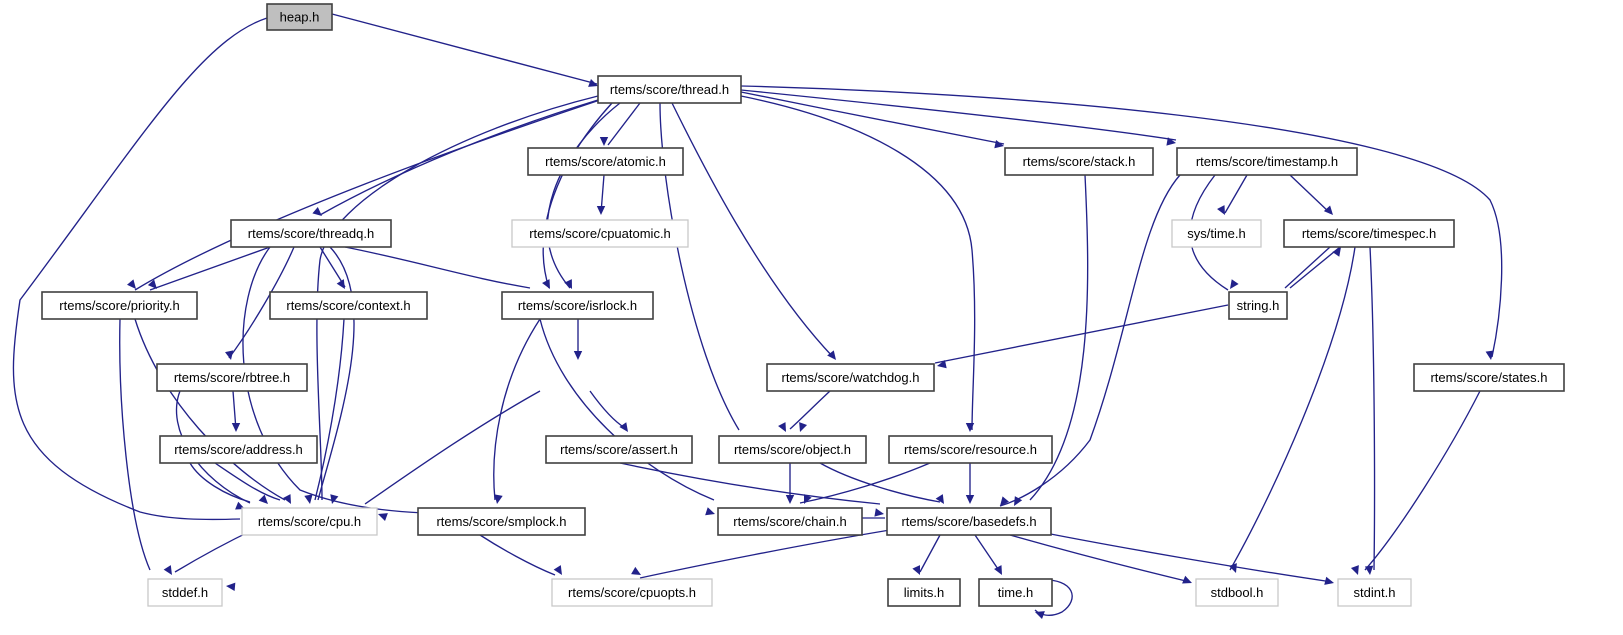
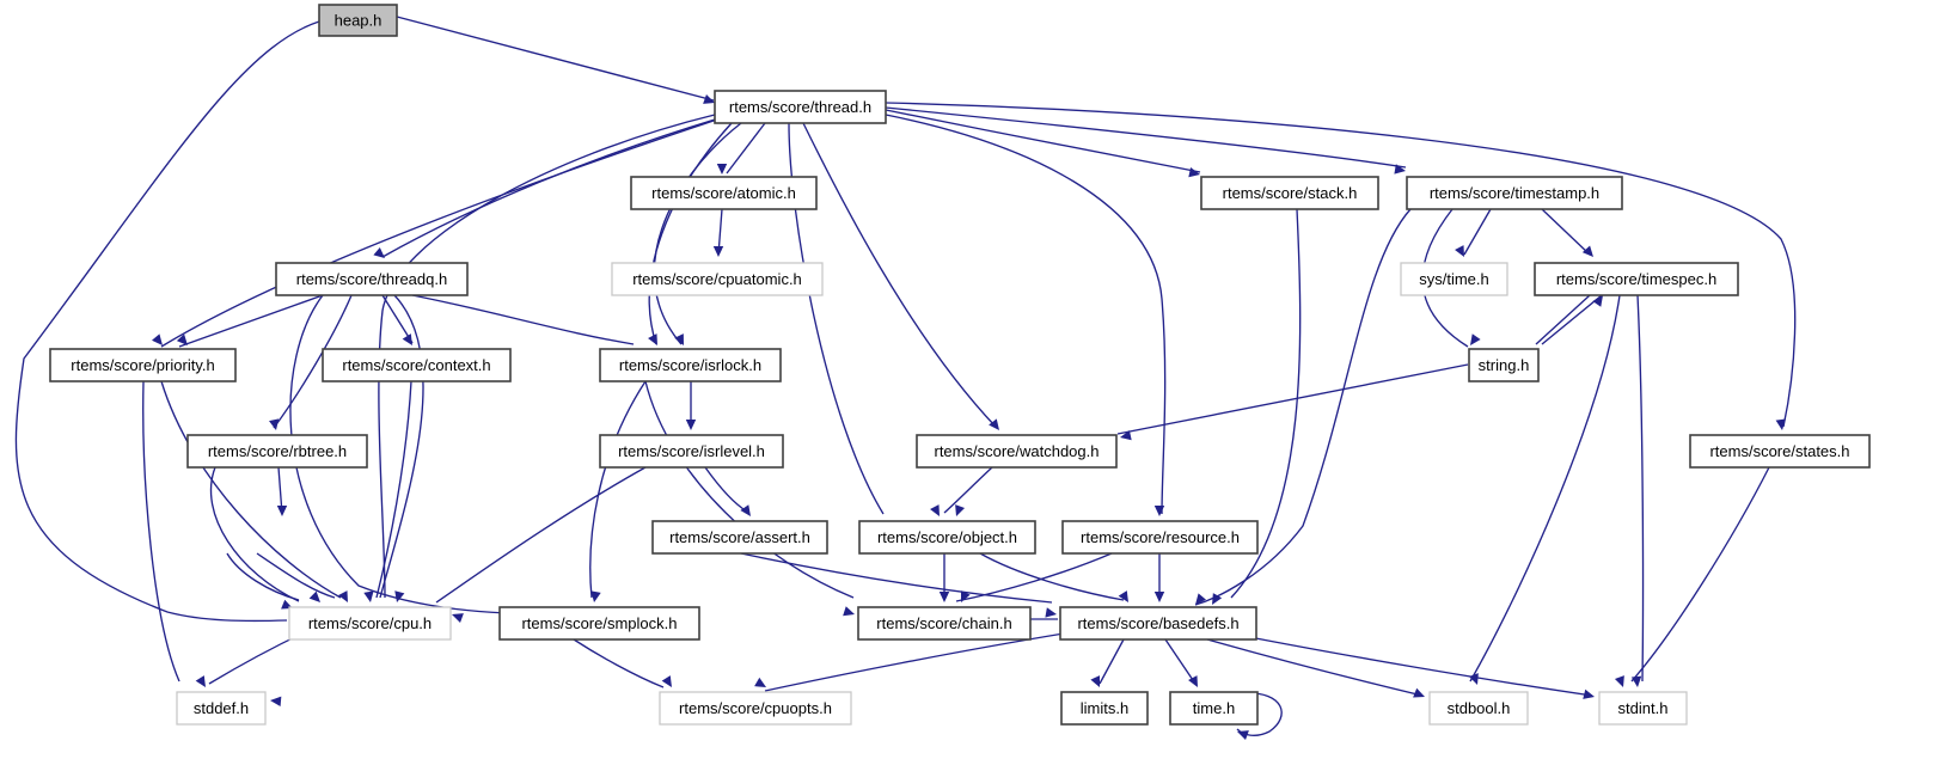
  heap.h
  rtems/score/thread.h
  rtems/score/atomic.h
  rtems/score/stack.h
  rtems/score/timestamp.h
  rtems/score/threadq.h
  rtems/score/cpuatomic.h
  sys/time.h
  rtems/score/timespec.h
  rtems/score/priority.h
  rtems/score/context.h
  rtems/score/isrlock.h
  string.h
  rtems/score/rbtree.h
+ rtems/score/isrlevel.h
  rtems/score/watchdog.h
  rtems/score/states.h
- rtems/score/address.h
  rtems/score/assert.h
  rtems/score/object.h
  rtems/score/resource.h
  rtems/score/cpu.h
  rtems/score/smplock.h
  rtems/score/chain.h
  rtems/score/basedefs.h
  stddef.h
  rtems/score/cpuopts.h
  limits.h
  time.h
  stdbool.h
  stdint.h
